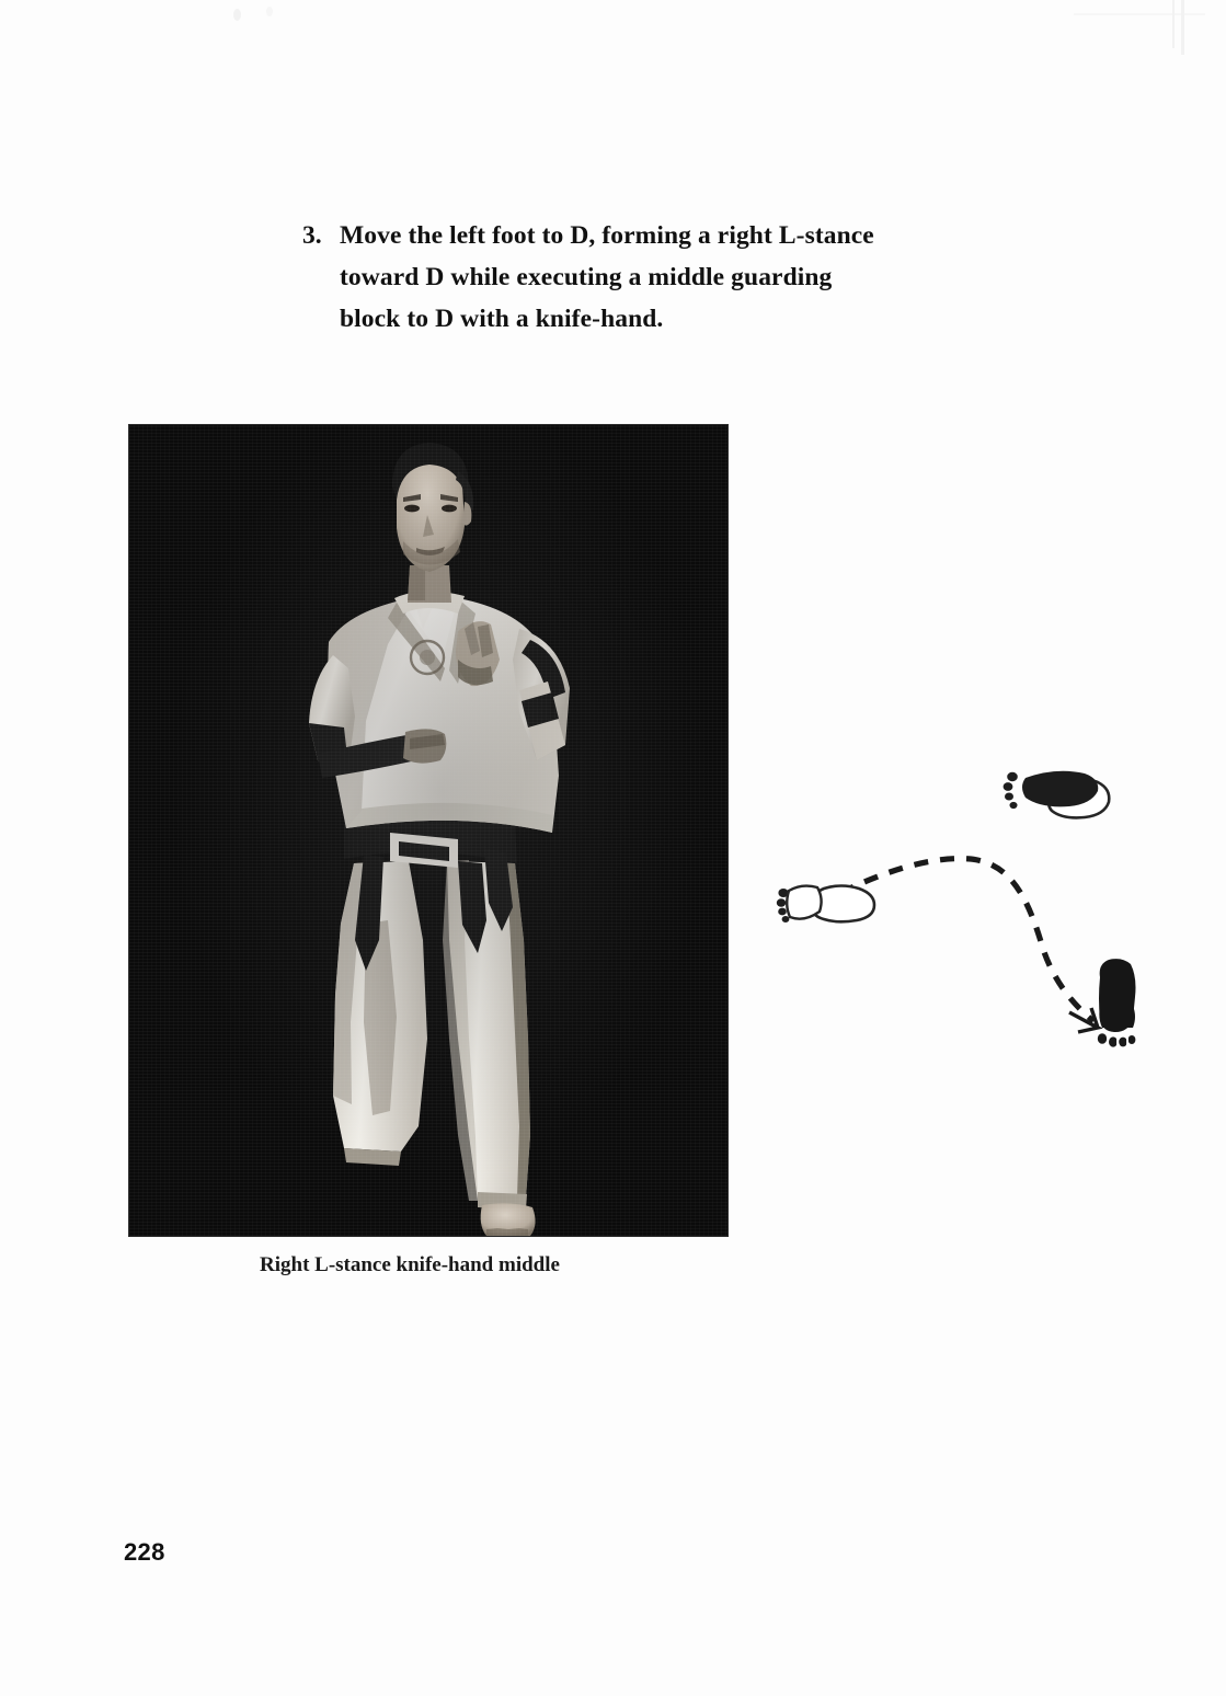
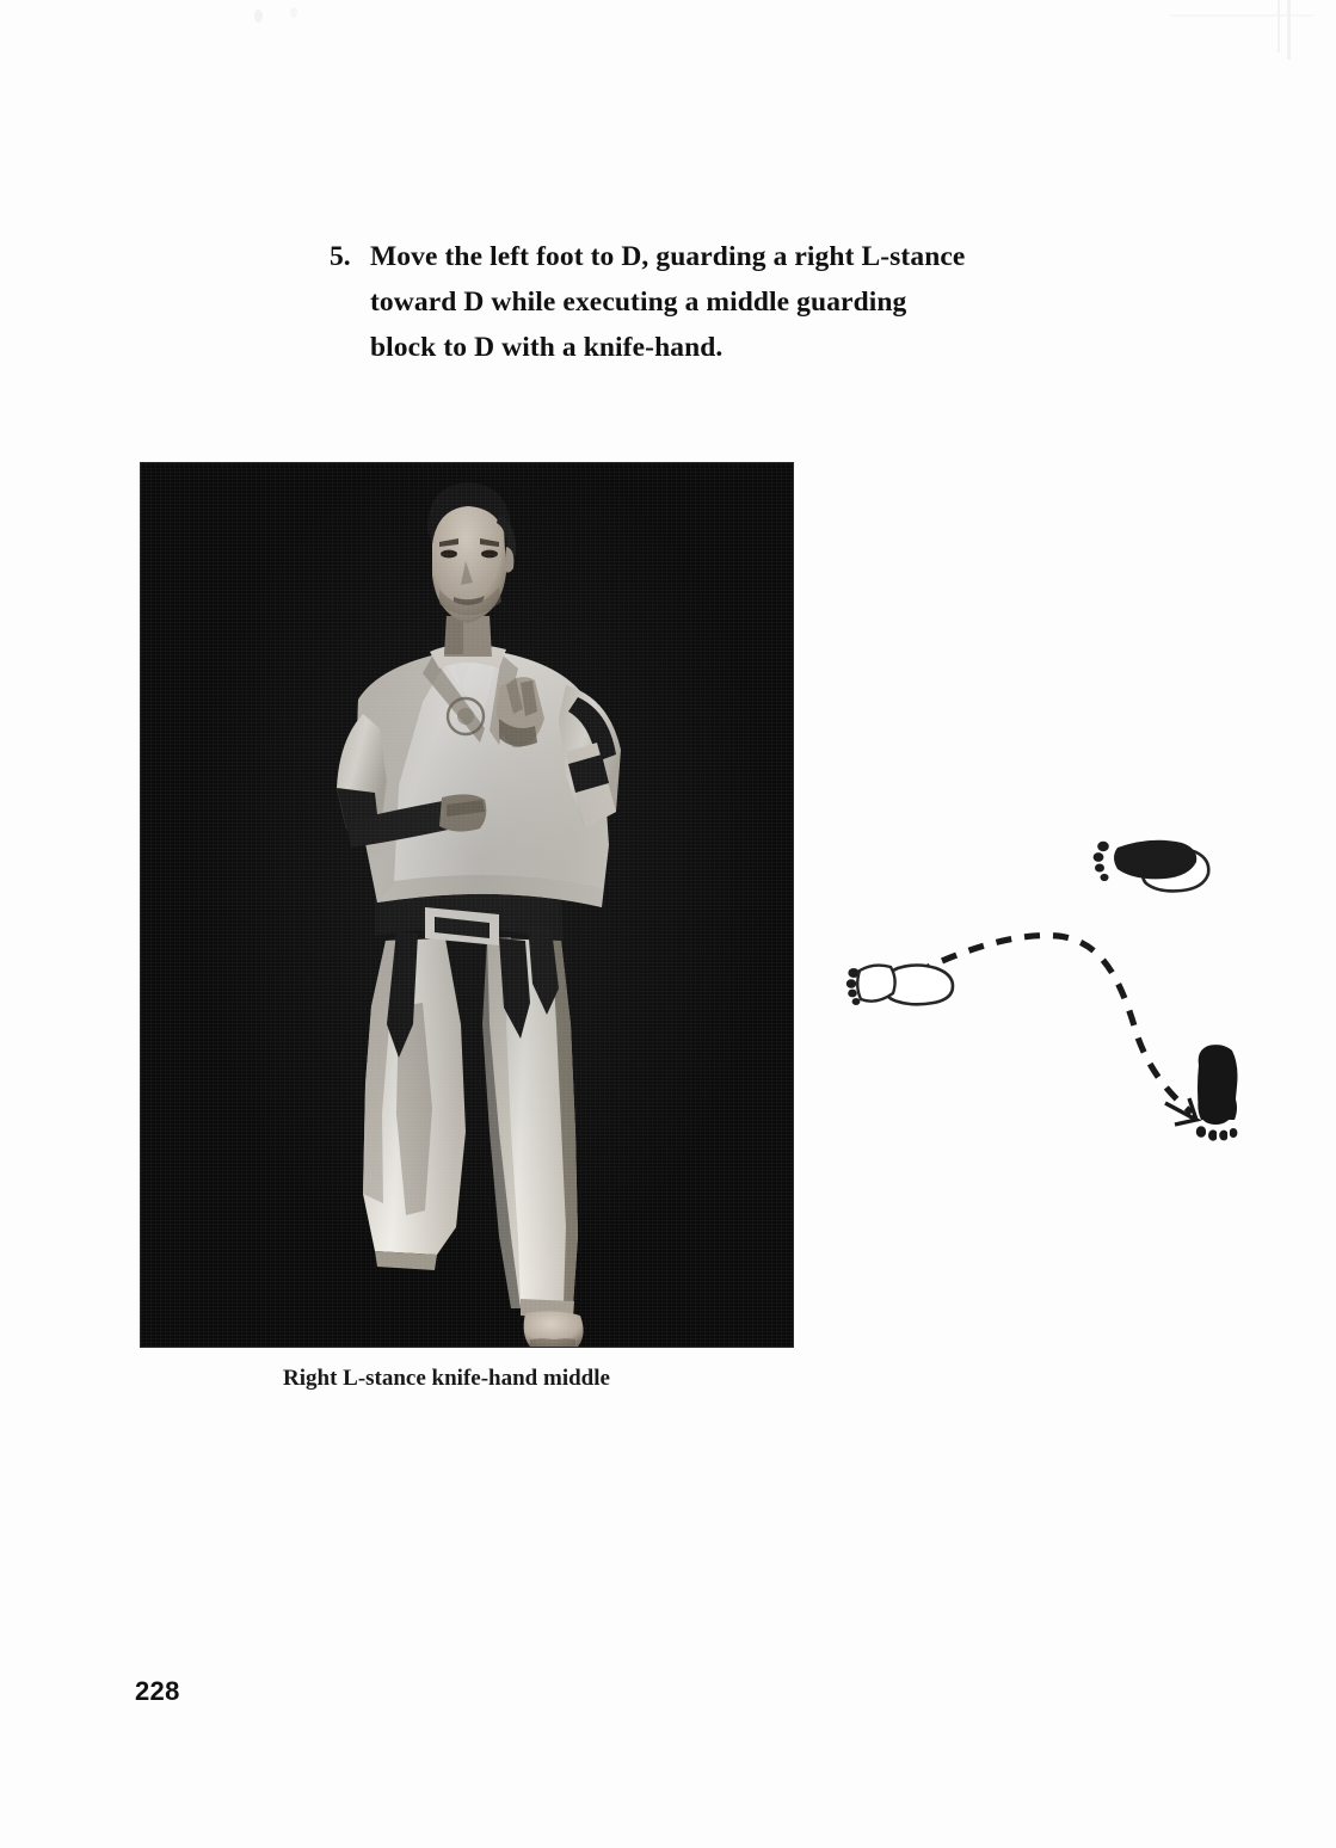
- 3.
+ 5.
- Move the left foot to D, forming a right L-stance
+ Move the left foot to D, guarding a right L-stance
  toward D while executing a middle guarding
  block to D with a knife-hand.
  Right L-stance knife-hand middle
  228
